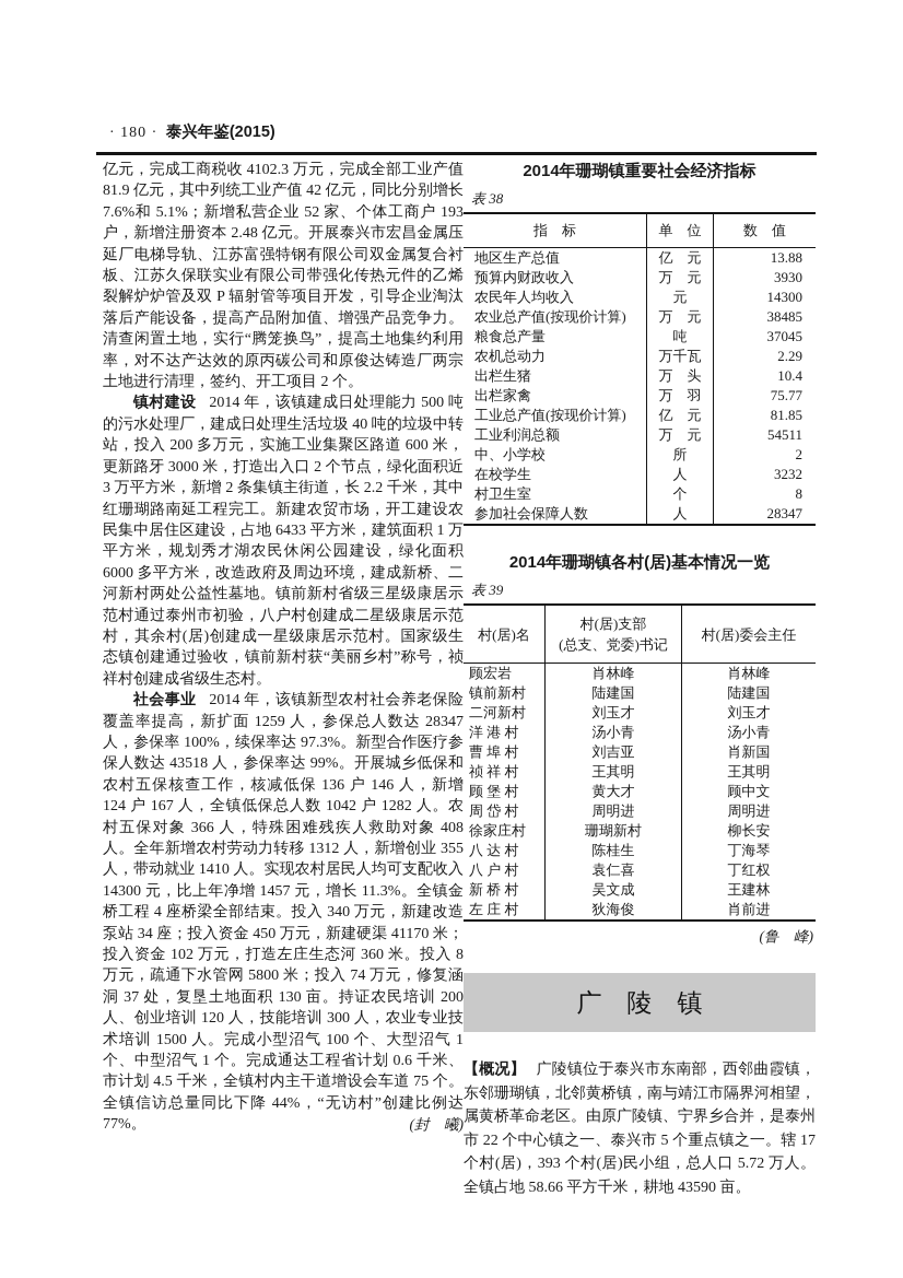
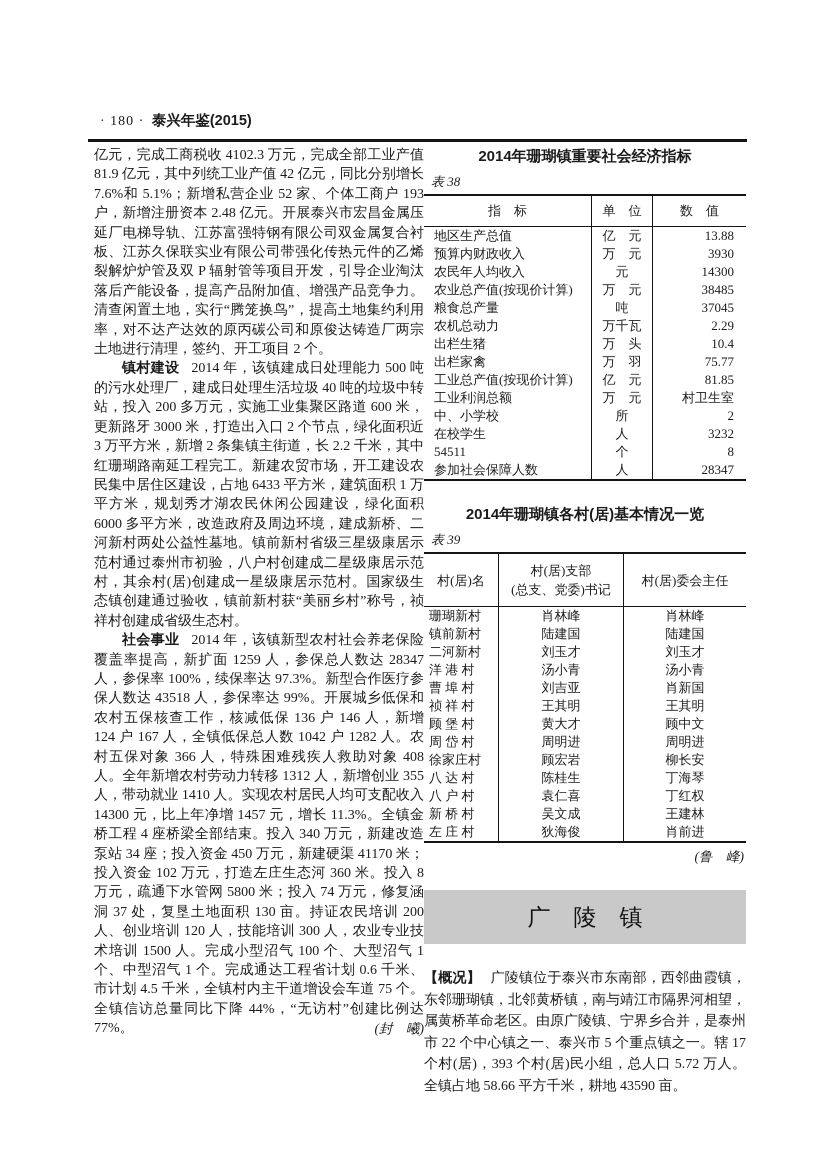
  · 180 · 泰兴年鉴(2015)
  亿元，完成工商税收 4102.3 万元，完成全部工业产值 81.9 亿元，其中列统工业产值 42 亿元，同比分别增长 7.6%和 5.1%；新增私营企业 52 家、个体工商户 193 户，新增注册资本 2.48 亿元。开展泰兴市宏昌金属压延厂电梯导轨、江苏富强特钢有限公司双金属复合衬板、江苏久保联实业有限公司带强化传热元件的乙烯裂解炉炉管及双 P 辐射管等项目开发，引导企业淘汰落后产能设备，提高产品附加值、增强产品竞争力。清查闲置土地，实行“腾笼换鸟”，提高土地集约利用率，对不达产达效的原丙碳公司和原俊达铸造厂两宗土地进行清理，签约、开工项目 2 个。
  镇村建设 2014 年，该镇建成日处理能力 500 吨的污水处理厂，建成日处理生活垃圾 40 吨的垃圾中转站，投入 200 多万元，实施工业集聚区路道 600 米，更新路牙 3000 米，打造出入口 2 个节点，绿化面积近 3 万平方米，新增 2 条集镇主街道，长 2.2 千米，其中红珊瑚路南延工程完工。新建农贸市场，开工建设农民集中居住区建设，占地 6433 平方米，建筑面积 1 万平方米，规划秀才湖农民休闲公园建设，绿化面积 6000 多平方米，改造政府及周边环境，建成新桥、二河新村两处公益性墓地。镇前新村省级三星级康居示范村通过泰州市初验，八户村创建成二星级康居示范村，其余村(居)创建成一星级康居示范村。国家级生态镇创建通过验收，镇前新村获“美丽乡村”称号，祯祥村创建成省级生态村。
  社会事业 2014 年，该镇新型农村社会养老保险覆盖率提高，新扩面 1259 人，参保总人数达 28347 人，参保率 100%，续保率达 97.3%。新型合作医疗参保人数达 43518 人，参保率达 99%。开展城乡低保和农村五保核查工作，核减低保 136 户 146 人，新增 124 户 167 人，全镇低保总人数 1042 户 1282 人。农村五保对象 366 人，特殊困难残疾人救助对象 408 人。全年新增农村劳动力转移 1312 人，新增创业 355 人，带动就业 1410 人。实现农村居民人均可支配收入 14300 元，比上年净增 1457 元，增长 11.3%。全镇金桥工程 4 座桥梁全部结束。投入 340 万元，新建改造泵站 34 座；投入资金 450 万元，新建硬渠 41170 米；投入资金 102 万元，打造左庄生态河 360 米。投入 8 万元，疏通下水管网 5800 米；投入 74 万元，修复涵洞 37 处，复垦土地面积 130 亩。持证农民培训 200 人、创业培训 120 人，技能培训 300 人，农业专业技术培训 1500 人。完成小型沼气 100 个、大型沼气 1 个、中型沼气 1 个。完成通达工程省计划 0.6 千米、市计划 4.5 千米，全镇村内主干道增设会车道 75 个。全镇信访总量同比下降 44%，“无访村”创建比例达 77%。
  (封 曦)
  2014年珊瑚镇重要社会经济指标
  表 38
  指 标	单 位	数 值
  地区生产总值	亿 元	13.88
  预算内财政收入	万 元	3930
  农民年人均收入	元	14300
  农业总产值(按现价计算)	万 元	38485
  粮食总产量	吨	37045
  农机总动力	万千瓦	2.29
  出栏生猪	万 头	10.4
  出栏家禽	万 羽	75.77
  工业总产值(按现价计算)	亿 元	81.85
- 工业利润总额	万 元	54511
+ 工业利润总额	万 元	村卫生室
  中、小学校	所	2
  在校学生	人	3232
- 村卫生室	个	8
+ 54511	个	8
  参加社会保障人数	人	28347
  2014年珊瑚镇各村(居)基本情况一览
  表 39
  村(居)名	村(居)支部 (总支、党委)书记	村(居)委会主任
- 顾宏岩	肖林峰	肖林峰
+ 珊瑚新村	肖林峰	肖林峰
  镇前新村	陆建国	陆建国
  二河新村	刘玉才	刘玉才
  洋 港 村	汤小青	汤小青
  曹 埠 村	刘吉亚	肖新国
  祯 祥 村	王其明	王其明
  顾 堡 村	黄大才	顾中文
  周 岱 村	周明进	周明进
- 徐家庄村	珊瑚新村	柳长安
+ 徐家庄村	顾宏岩	柳长安
  八 达 村	陈桂生	丁海琴
  八 户 村	袁仁喜	丁红权
  新 桥 村	吴文成	王建林
  左 庄 村	狄海俊	肖前进
  (鲁 峰)
  广 陵 镇
  【概况】 广陵镇位于泰兴市东南部，西邻曲霞镇，东邻珊瑚镇，北邻黄桥镇，南与靖江市隔界河相望，属黄桥革命老区。由原广陵镇、宁界乡合并，是泰州市 22 个中心镇之一、泰兴市 5 个重点镇之一。辖 17 个村(居)，393 个村(居)民小组，总人口 5.72 万人。全镇占地 58.66 平方千米，耕地 43590 亩。
